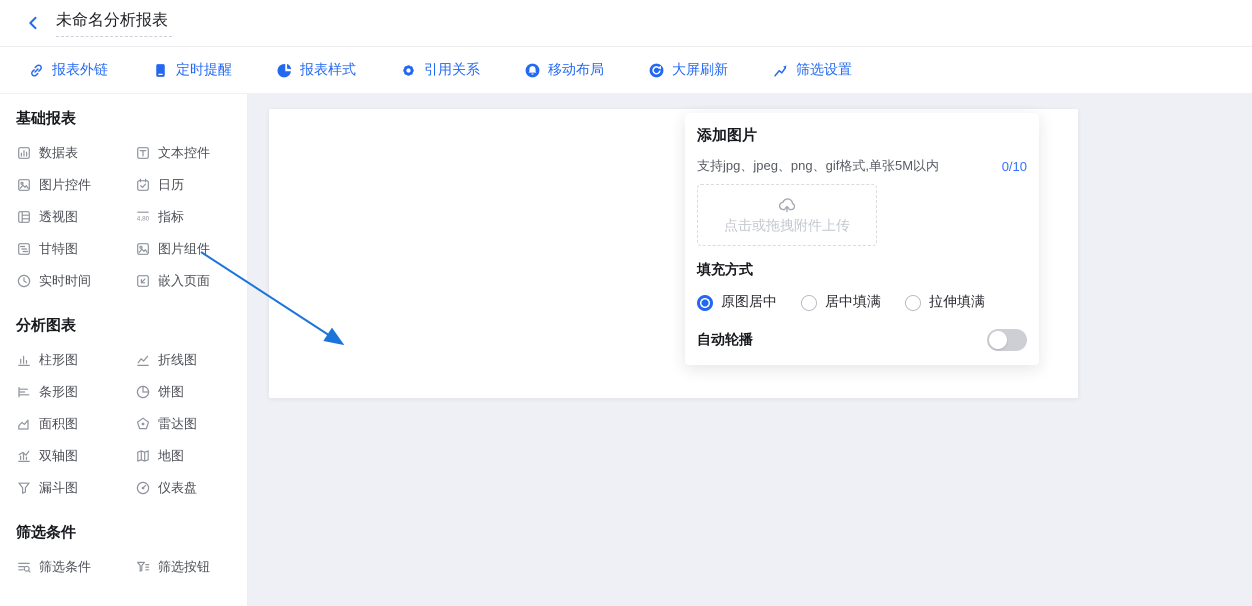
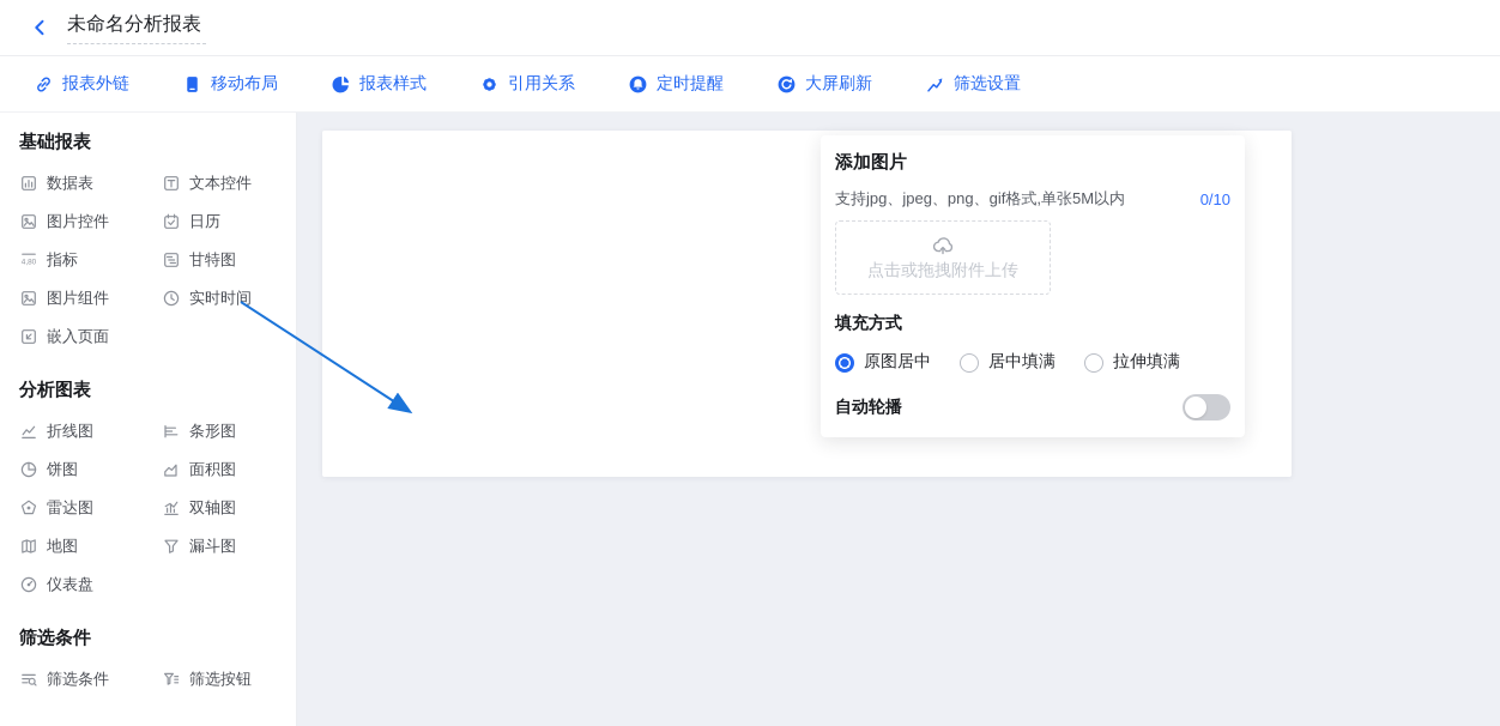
  未命名分析报表
  报表外链
- 定时提醒
+ 移动布局
  报表样式
  引用关系
- 移动布局
+ 定时提醒
  大屏刷新
  筛选设置
  基础报表
  数据表
  文本控件
  图片控件
  日历
- 透视图
  指标
  甘特图
  图片组件
  实时时间
  嵌入页面
  分析图表
- 柱形图
  折线图
  条形图
  饼图
  面积图
  雷达图
  双轴图
  地图
  漏斗图
  仪表盘
  筛选条件
  筛选条件
  筛选按钮
  添加图片
  支持jpg、jpeg、png、gif格式,单张5M以内
  0/10
  点击或拖拽附件上传
  填充方式
  原图居中
  居中填满
  拉伸填满
  自动轮播
